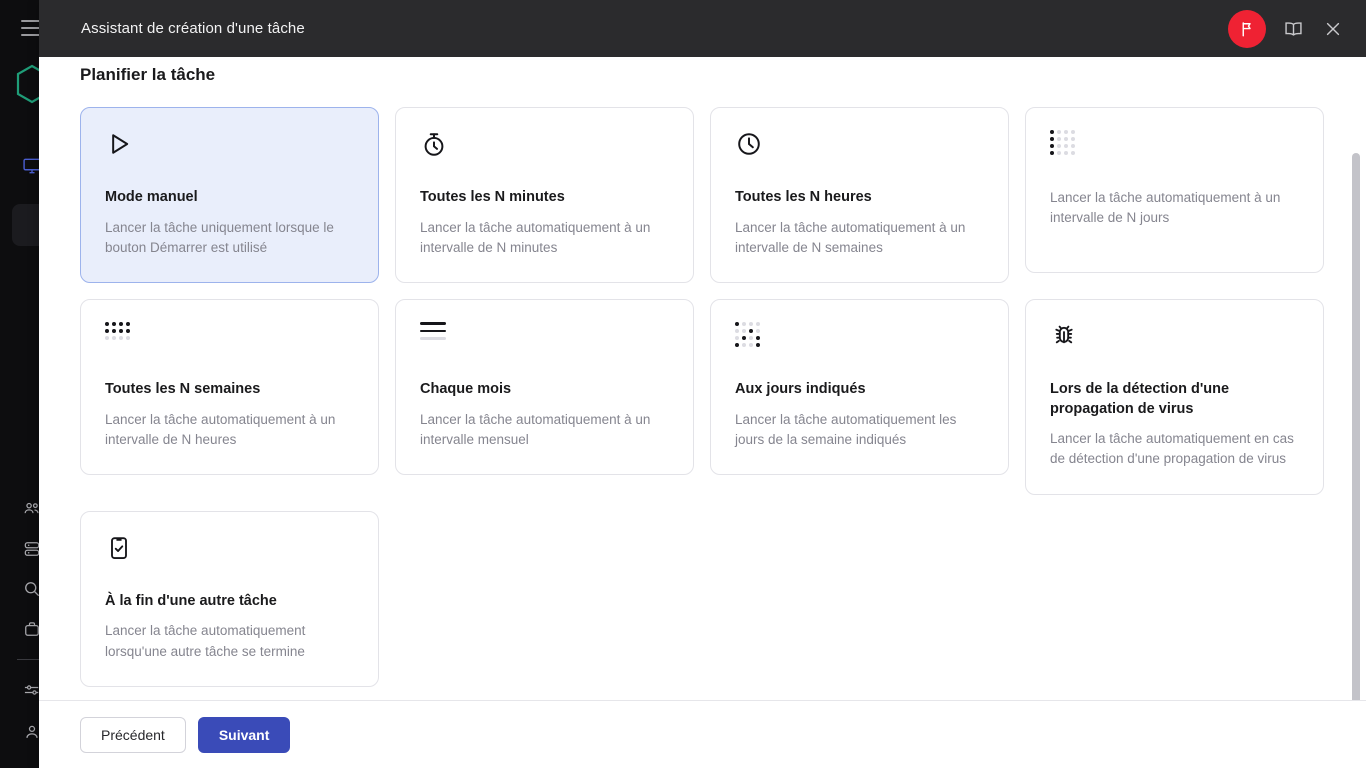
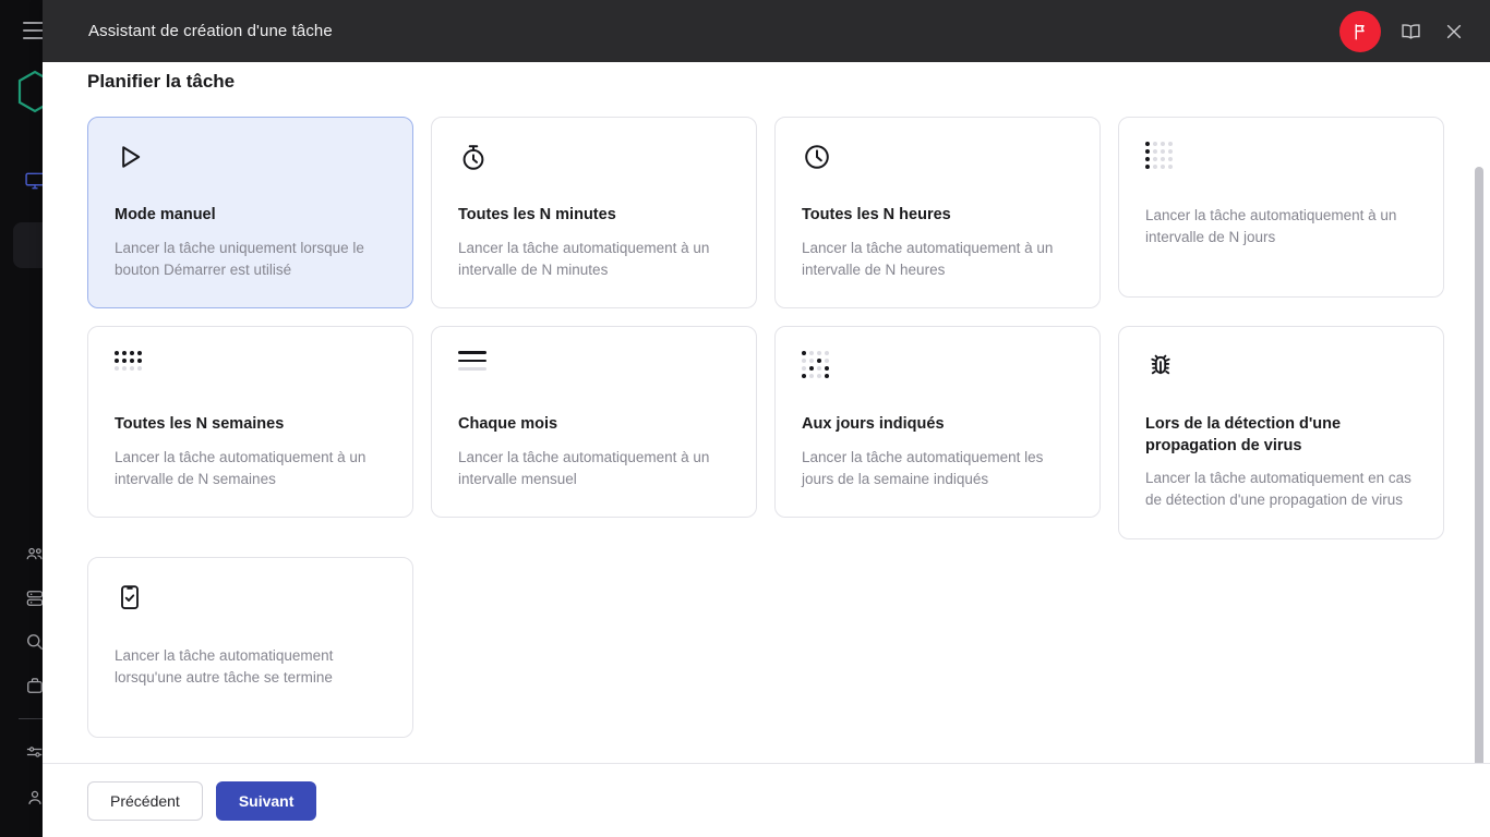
  Assistant de création d'une tâche
  Planifier la tâche
  Mode manuel
  Lancer la tâche uniquement lorsque le bouton Démarrer est utilisé
  Toutes les N minutes
  Lancer la tâche automatiquement à un intervalle de N minutes
  Toutes les N heures
- Lancer la tâche automatiquement à un intervalle de N semaines
+ Lancer la tâche automatiquement à un intervalle de N heures
  Lancer la tâche automatiquement à un intervalle de N jours
  Toutes les N semaines
- Lancer la tâche automatiquement à un intervalle de N heures
+ Lancer la tâche automatiquement à un intervalle de N semaines
  Chaque mois
  Lancer la tâche automatiquement à un intervalle mensuel
  Aux jours indiqués
  Lancer la tâche automatiquement les jours de la semaine indiqués
  Lors de la détection d'une propagation de virus
  Lancer la tâche automatiquement en cas de détection d'une propagation de virus
- À la fin d'une autre tâche
  Lancer la tâche automatiquement lorsqu'une autre tâche se termine
  Précédent
  Suivant
